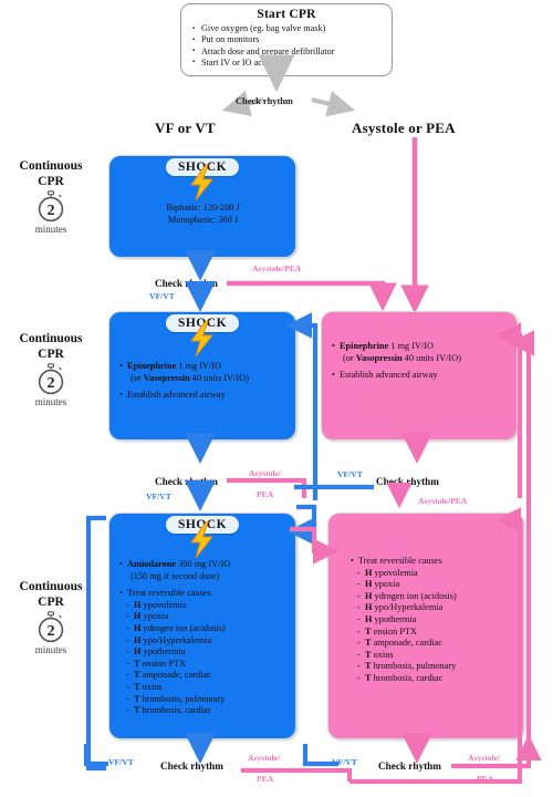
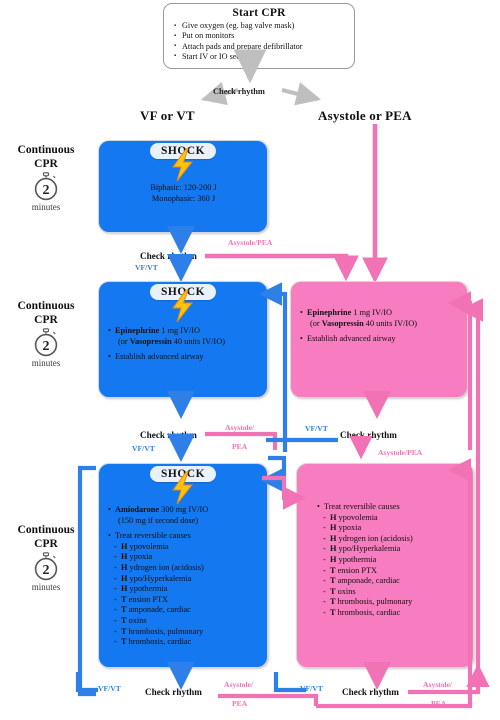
  Start CPR
  Give oxygen (eg. bag valve mask)
  Put on monitors
- Attach dose and prepare defibrillator
+ Attach pads and prepare defibrillator
- Start IV or IO access
+ Start IV or IO second
  Check rhythm
  VF or VT
  Asystole or PEA
  Continuous
  CPR
  2
  minutes
  Continuous
  CPR
  2
  minutes
  Continuous
  CPR
  2
  minutes
  SHOCK
  Biphasic: 120-200 J
  Monophasic: 360 J
  Check rhythm
  VF/VT
  Asystole/PEA
  SHOCK
  Epinephrine 1 mg IV/IO
  (or Vasopressin 40 units IV/IO)
  Establish advanced airway
  Epinephrine 1 mg IV/IO
  (or Vasopressin 40 units IV/IO)
  Establish advanced airway
  Check rhythm
  VF/VT
  Asystole/
  PEA
  VF/VT
  Check rhythm
  Asystole/PEA
  SHOCK
  Amiodarone 300 mg IV/IO
  (150 mg if second dose)
  Treat reversible causes
  H ypovolemia
  H ypoxia
  H ydrogen ion (acidosis)
  H ypo/Hyperkalemia
  H ypothermia
  T ension PTX
  T amponade, cardiac
  T oxins
  T hrombosis, pulmonary
  T hrombosis, cardiac
  Treat reversible causes
  H ypovolemia
  H ypoxia
  H ydrogen ion (acidosis)
  H ypo/Hyperkalemia
  H ypothermia
  T ension PTX
  T amponade, cardiac
  T oxins
  T hrombosis, pulmonary
  T hrombosis, cardiac
  VF/VT
  Check rhythm
  Asystole/
  PEA
  F/VT
  Check rhythm
  Asystole/
  PEA
